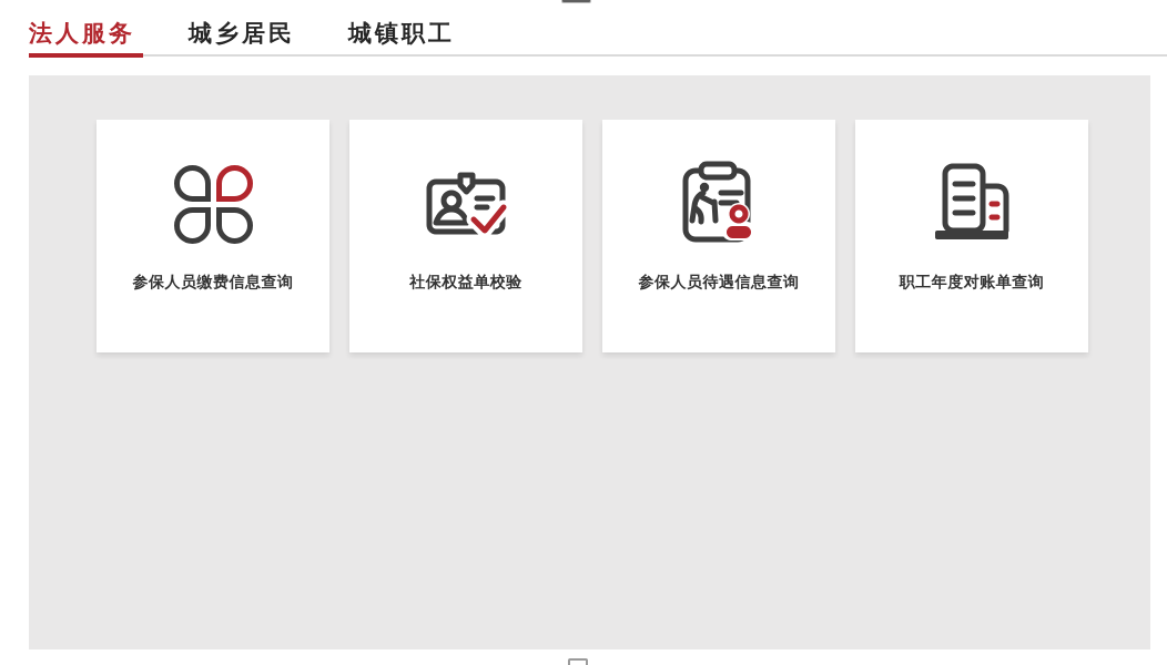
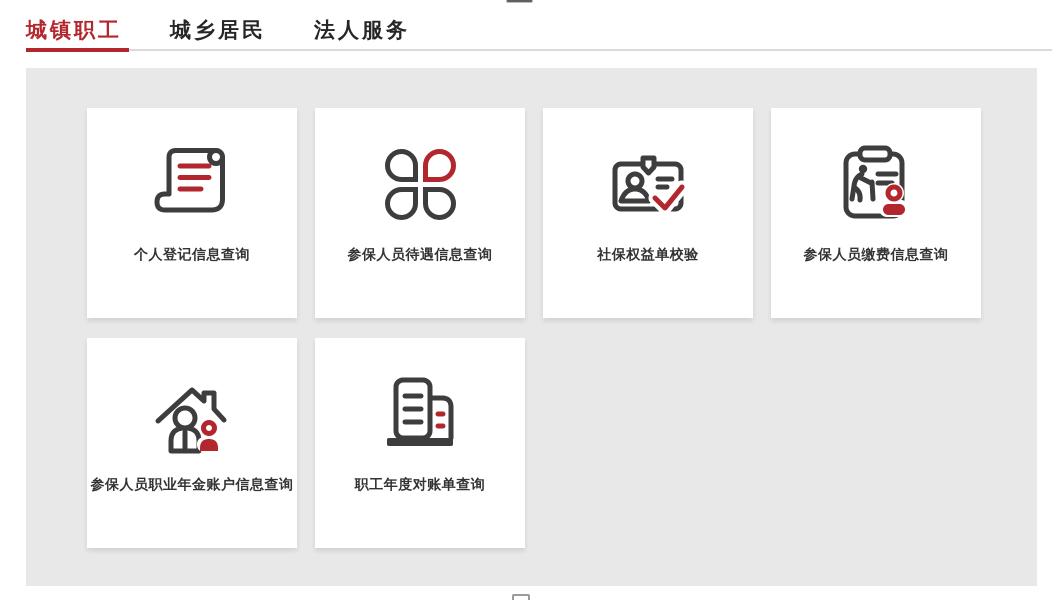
- 法人服务
+ 城镇职工
  城乡居民
- 城镇职工
+ 法人服务
+ 个人登记信息查询
- 参保人员缴费信息查询
+ 参保人员待遇信息查询
  社保权益单校验
- 参保人员待遇信息查询
+ 参保人员缴费信息查询
+ 参保人员职业年金账户信息查询
  职工年度对账单查询
